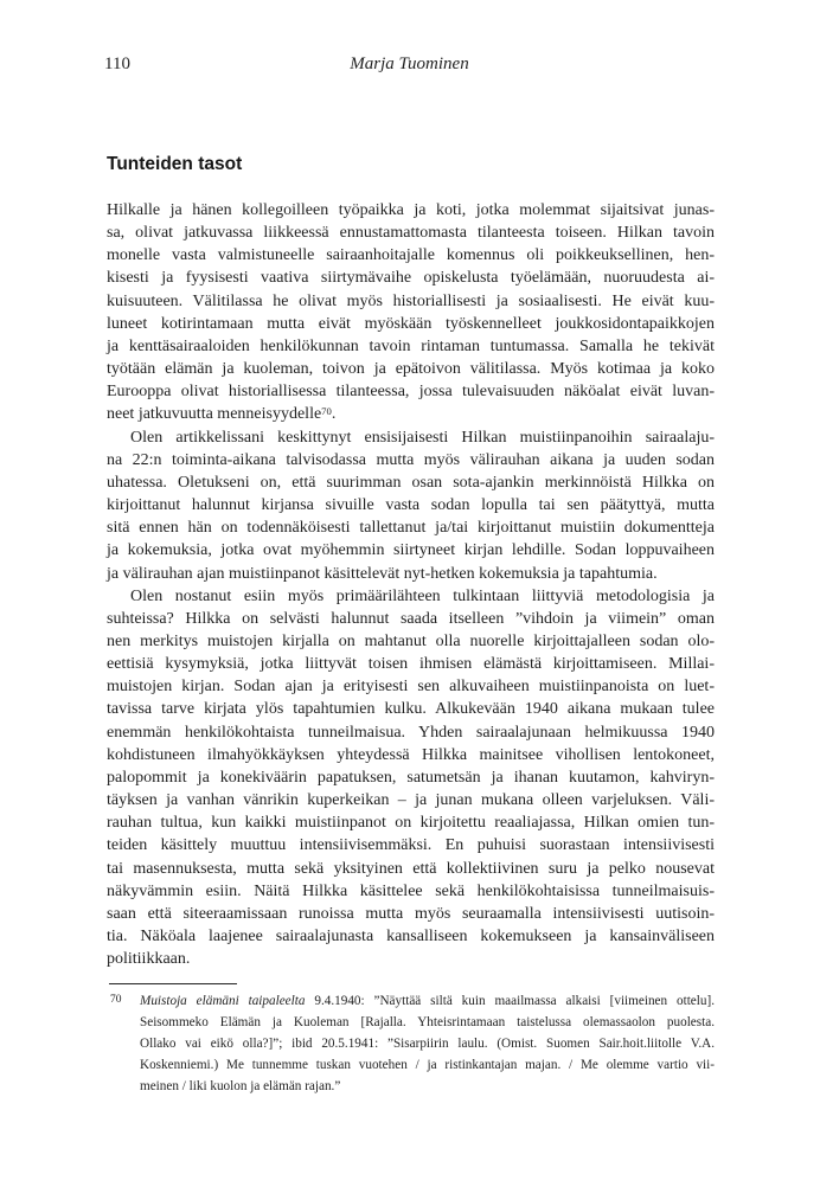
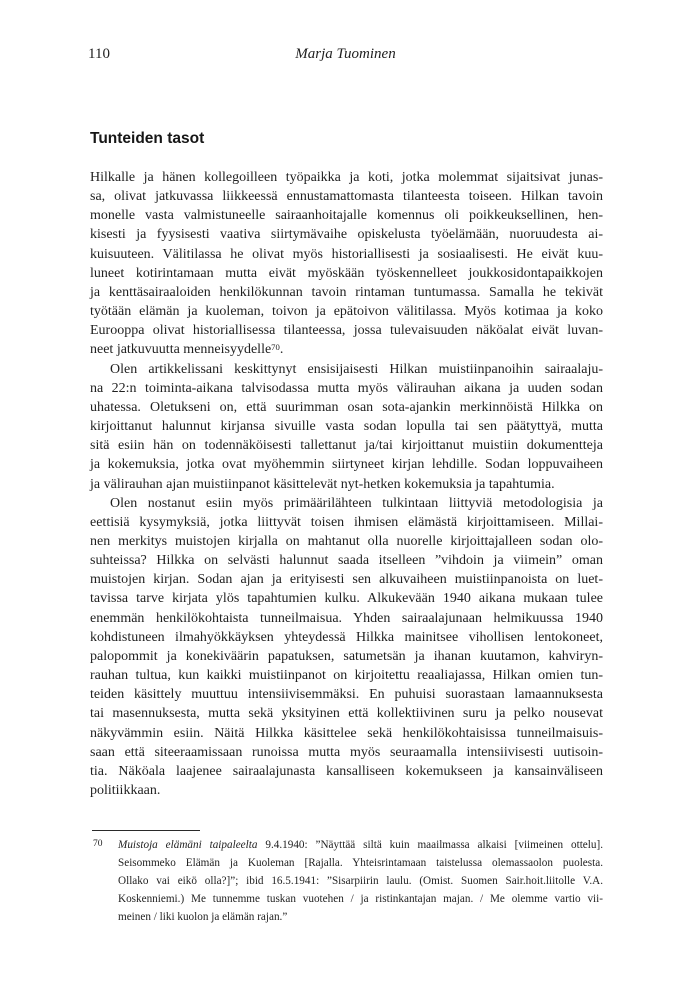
  110
  Marja Tuominen
  Tunteiden tasot
  Hilkalle ja hänen kollegoilleen työpaikka ja koti, jotka molemmat sijaitsivat junas-
  sa, olivat jatkuvassa liikkeessä ennustamattomasta tilanteesta toiseen. Hilkan tavoin
  monelle vasta valmistuneelle sairaanhoitajalle komennus oli poikkeuksellinen, hen-
  kisesti ja fyysisesti vaativa siirtymävaihe opiskelusta työelämään, nuoruudesta ai-
  kuisuuteen. Välitilassa he olivat myös historiallisesti ja sosiaalisesti. He eivät kuu-
  luneet kotirintamaan mutta eivät myöskään työskennelleet joukkosidontapaikkojen
  ja kenttäsairaaloiden henkilökunnan tavoin rintaman tuntumassa. Samalla he tekivät
  työtään elämän ja kuoleman, toivon ja epätoivon välitilassa. Myös kotimaa ja koko
  Eurooppa olivat historiallisessa tilanteessa, jossa tulevaisuuden näköalat eivät luvan-
  neet jatkuvuutta menneisyydelle70.
  Olen artikkelissani keskittynyt ensisijaisesti Hilkan muistiinpanoihin sairaalaju-
  na 22:n toiminta-aikana talvisodassa mutta myös välirauhan aikana ja uuden sodan
  uhatessa. Oletukseni on, että suurimman osan sota-ajankin merkinnöistä Hilkka on
  kirjoittanut halunnut kirjansa sivuille vasta sodan lopulla tai sen päätyttyä, mutta
- sitä ennen hän on todennäköisesti tallettanut ja/tai kirjoittanut muistiin dokumentteja
+ sitä esiin hän on todennäköisesti tallettanut ja/tai kirjoittanut muistiin dokumentteja
  ja kokemuksia, jotka ovat myöhemmin siirtyneet kirjan lehdille. Sodan loppuvaiheen
  ja välirauhan ajan muistiinpanot käsittelevät nyt-hetken kokemuksia ja tapahtumia.
  Olen nostanut esiin myös primäärilähteen tulkintaan liittyviä metodologisia ja
- suhteissa? Hilkka on selvästi halunnut saada itselleen ”vihdoin ja viimein” oman
+ eettisiä kysymyksiä, jotka liittyvät toisen ihmisen elämästä kirjoittamiseen. Millai-
  nen merkitys muistojen kirjalla on mahtanut olla nuorelle kirjoittajalleen sodan olo-
- eettisiä kysymyksiä, jotka liittyvät toisen ihmisen elämästä kirjoittamiseen. Millai-
+ suhteissa? Hilkka on selvästi halunnut saada itselleen ”vihdoin ja viimein” oman
  muistojen kirjan. Sodan ajan ja erityisesti sen alkuvaiheen muistiinpanoista on luet-
  tavissa tarve kirjata ylös tapahtumien kulku. Alkukevään 1940 aikana mukaan tulee
  enemmän henkilökohtaista tunneilmaisua. Yhden sairaalajunaan helmikuussa 1940
  kohdistuneen ilmahyökkäyksen yhteydessä Hilkka mainitsee vihollisen lentokoneet,
  palopommit ja konekiväärin papatuksen, satumetsän ja ihanan kuutamon, kahviryn-
- täyksen ja vanhan vänrikin kuperkeikan – ja junan mukana olleen varjeluksen. Väli-
  rauhan tultua, kun kaikki muistiinpanot on kirjoitettu reaaliajassa, Hilkan omien tun-
- teiden käsittely muuttuu intensiivisemmäksi. En puhuisi suorastaan intensiivisesti
+ teiden käsittely muuttuu intensiivisemmäksi. En puhuisi suorastaan lamaannuksesta
  tai masennuksesta, mutta sekä yksityinen että kollektiivinen suru ja pelko nousevat
  näkyvämmin esiin. Näitä Hilkka käsittelee sekä henkilökohtaisissa tunneilmaisuis-
  saan että siteeraamissaan runoissa mutta myös seuraamalla intensiivisesti uutisoin-
  tia. Näköala laajenee sairaalajunasta kansalliseen kokemukseen ja kansainväliseen
  politiikkaan.
  70
  Muistoja elämäni taipaleelta 9.4.1940: ”Näyttää siltä kuin maailmassa alkaisi [viimeinen ottelu].
  Seisommeko Elämän ja Kuoleman [Rajalla. Yhteisrintamaan taistelussa olemassaolon puolesta.
- Ollako vai eikö olla?]”; ibid 20.5.1941: ”Sisarpiirin laulu. (Omist. Suomen Sair.hoit.liitolle V.A.
+ Ollako vai eikö olla?]”; ibid 16.5.1941: ”Sisarpiirin laulu. (Omist. Suomen Sair.hoit.liitolle V.A.
  Koskenniemi.) Me tunnemme tuskan vuotehen / ja ristinkantajan majan. / Me olemme vartio vii-
  meinen / liki kuolon ja elämän rajan.”
